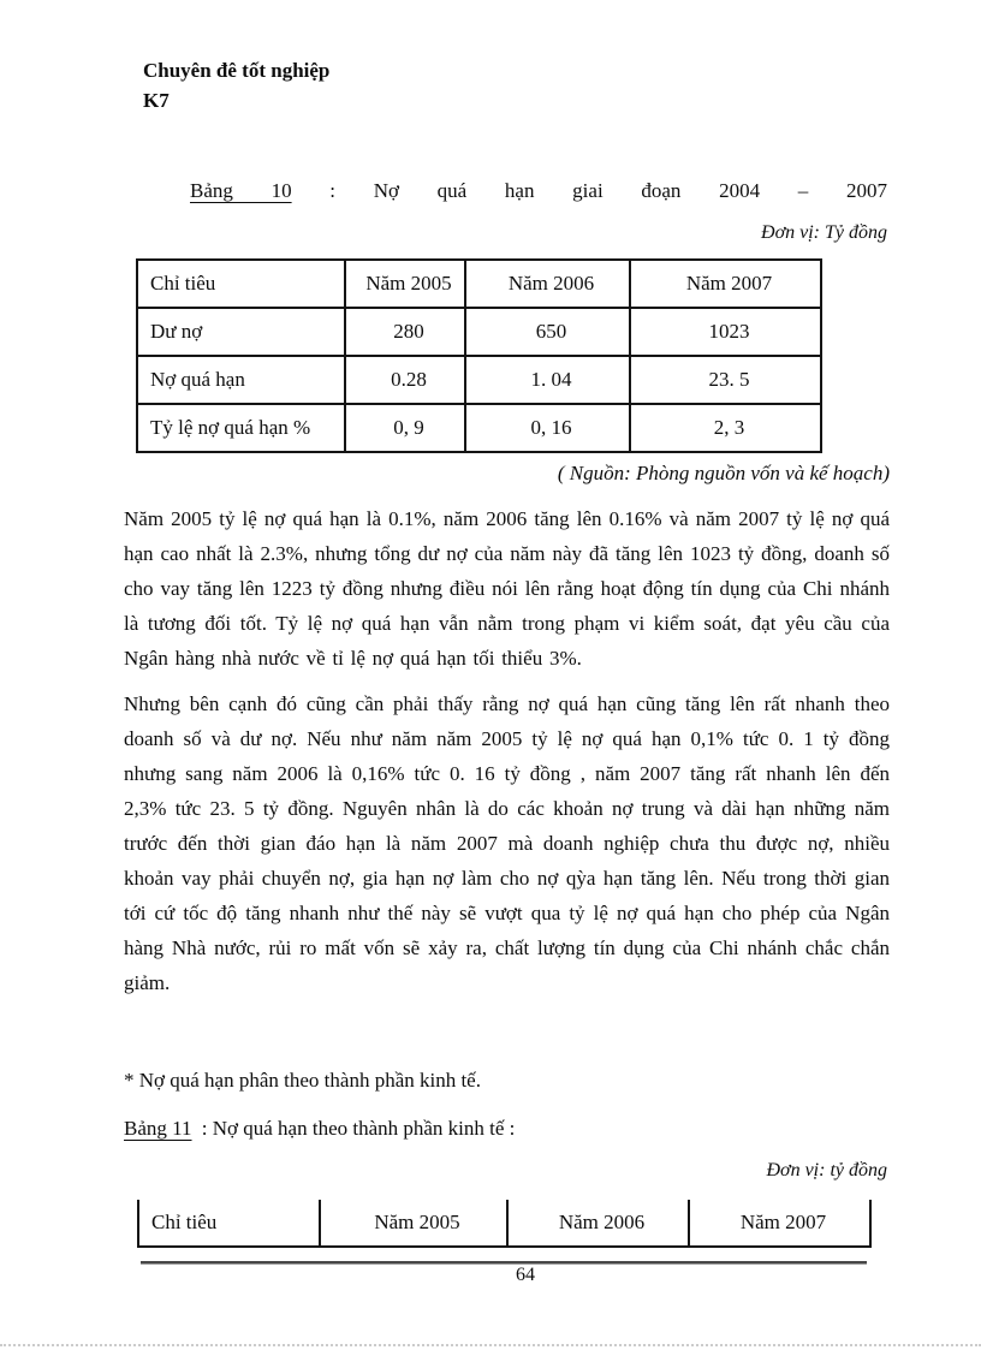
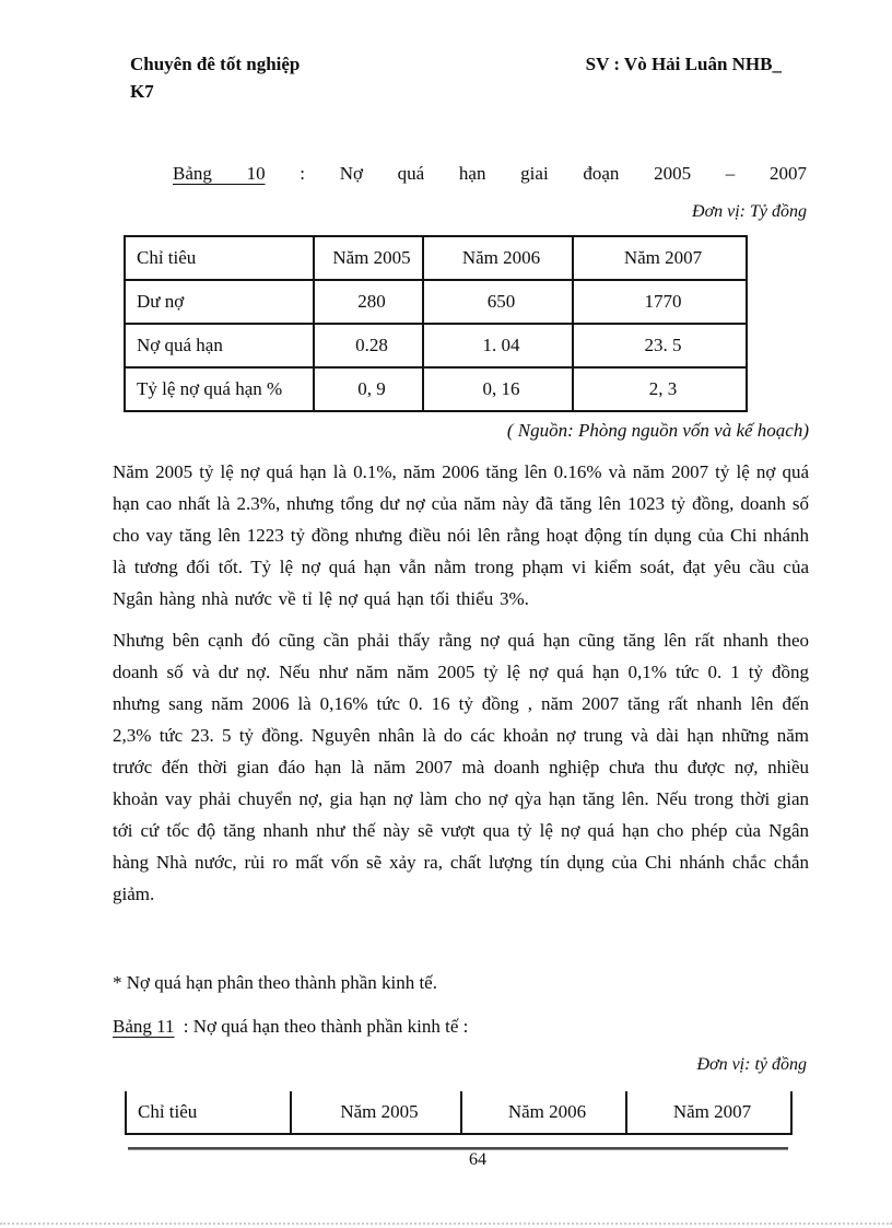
  Chuyên đê tốt nghiệp
  K7
+ SV : Vò Hải Luân NHB_
- Bảng 10 : Nợ quá hạn giai đoạn 2004 – 2007
+ Bảng 10 : Nợ quá hạn giai đoạn 2005 – 2007
  Đơn vị: Tỷ đồng
  Chỉ tiêu	Năm 2005	Năm 2006	Năm 2007
- Dư nợ	280	650	1023
+ Dư nợ	280	650	1770
  Nợ quá hạn	0.28	1. 04	23. 5
  Tỷ lệ nợ quá hạn %	0, 9	0, 16	2, 3
  ( Nguồn: Phòng nguồn vốn và kế hoạch)
  Năm 2005 tỷ lệ nợ quá hạn là 0.1%, năm 2006 tăng lên 0.16% và năm 2007 tỷ lệ nợ quá hạn cao nhất là 2.3%, nhưng tổng dư nợ của năm này đã tăng lên 1023 tỷ đồng, doanh số cho vay tăng lên 1223 tỷ đồng nhưng điều nói lên rằng hoạt động tín dụng của Chi nhánh là tương đối tốt. Tỷ lệ nợ quá hạn vẫn nằm trong phạm vi kiểm soát, đạt yêu cầu của Ngân hàng nhà nước về tỉ lệ nợ quá hạn tối thiểu 3%.
  Nhưng bên cạnh đó cũng cần phải thấy rằng nợ quá hạn cũng tăng lên rất nhanh theo doanh số và dư nợ. Nếu như năm năm 2005 tỷ lệ nợ quá hạn 0,1% tức 0. 1 tỷ đồng nhưng sang năm 2006 là 0,16% tức 0. 16 tỷ đồng , năm 2007 tăng rất nhanh lên đến 2,3% tức 23. 5 tỷ đồng. Nguyên nhân là do các khoản nợ trung và dài hạn những năm trước đến thời gian đáo hạn là năm 2007 mà doanh nghiệp chưa thu được nợ, nhiều khoản vay phải chuyển nợ, gia hạn nợ làm cho nợ qỳa hạn tăng lên. Nếu trong thời gian tới cứ tốc độ tăng nhanh như thế này sẽ vượt qua tỷ lệ nợ quá hạn cho phép của Ngân hàng Nhà nước, rủi ro mất vốn sẽ xảy ra, chất lượng tín dụng của Chi nhánh chắc chắn giảm.
  * Nợ quá hạn phân theo thành phần kinh tế.
  Bảng 11 : Nợ quá hạn theo thành phần kinh tế :
  Đơn vị: tỷ đồng
  Chỉ tiêu	Năm 2005	Năm 2006	Năm 2007
  64
